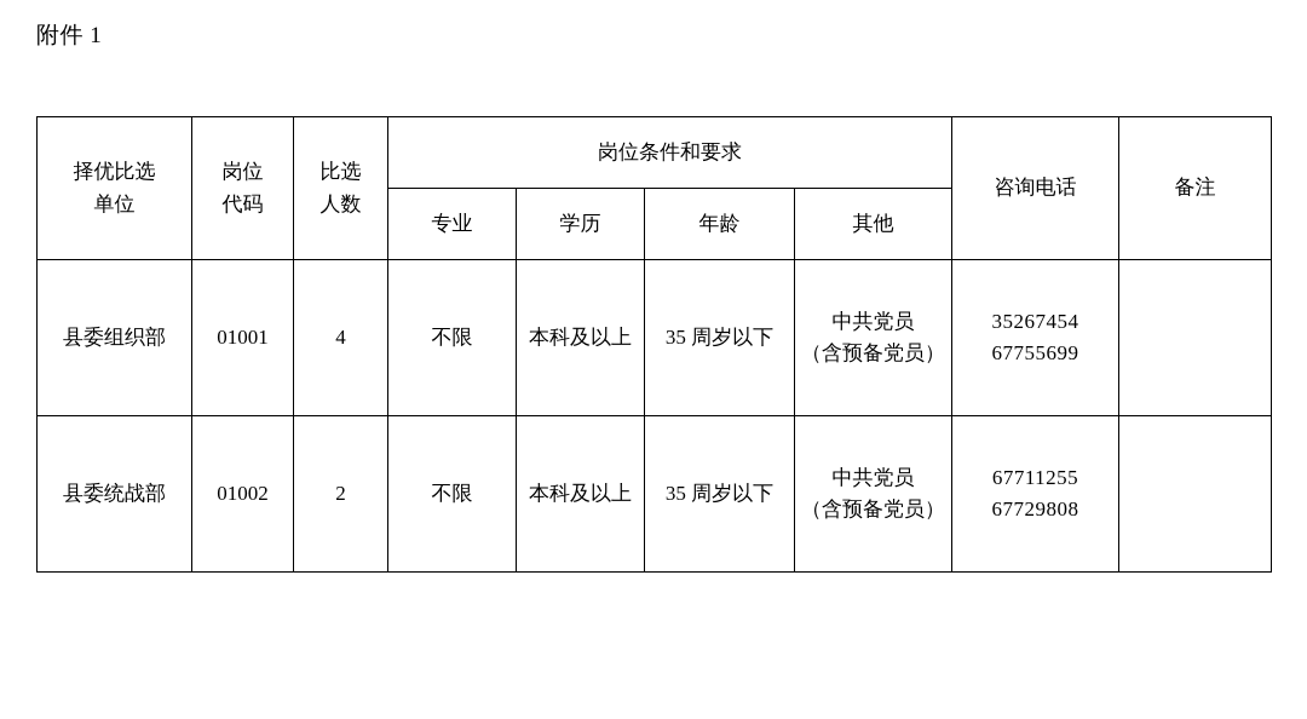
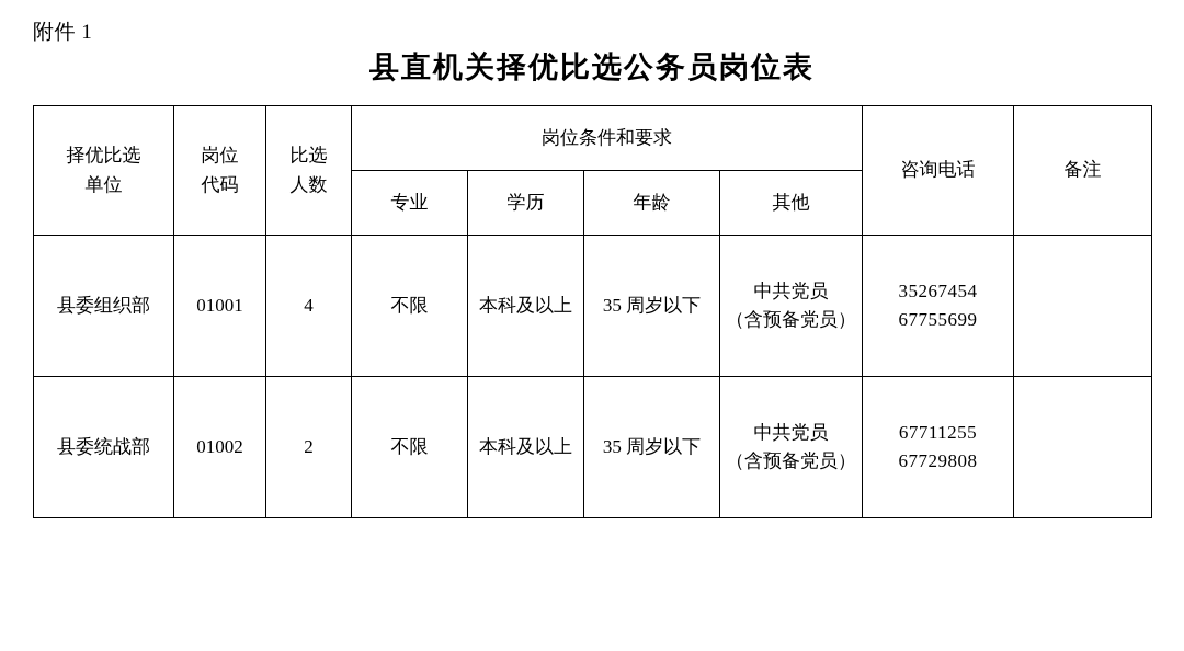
  附件 1
+ 县直机关择优比选公务员岗位表
  择优比选 单位	岗位 代码	比选 人数	岗位条件和要求	咨询电话	备注
  专业	学历	年龄	其他
  县委组织部	01001	4	不限	本科及以上	35 周岁以下	中共党员 （含预备党员）	35267454 67755699
  县委统战部	01002	2	不限	本科及以上	35 周岁以下	中共党员 （含预备党员）	67711255 67729808
